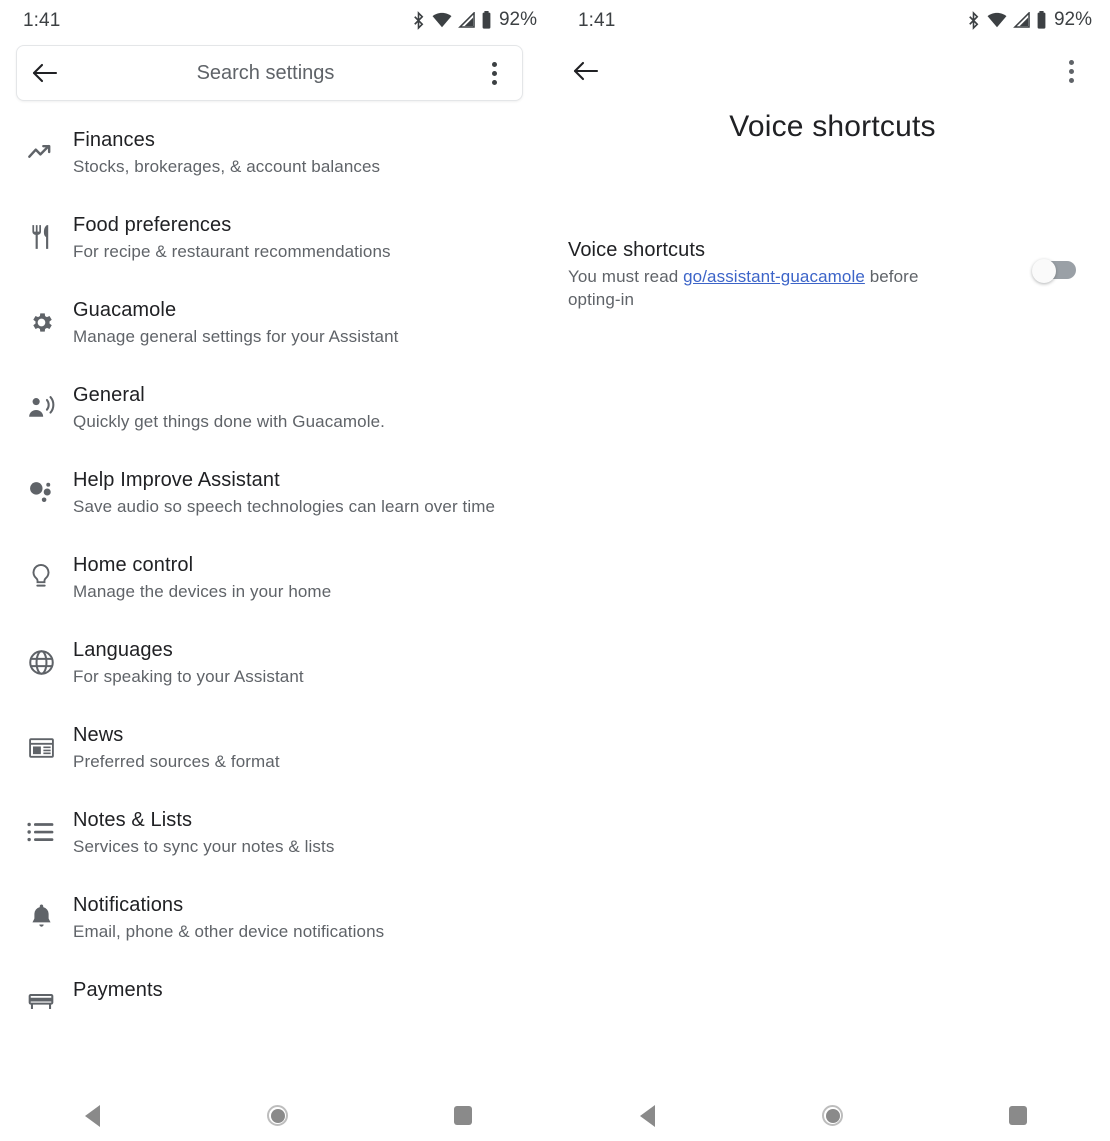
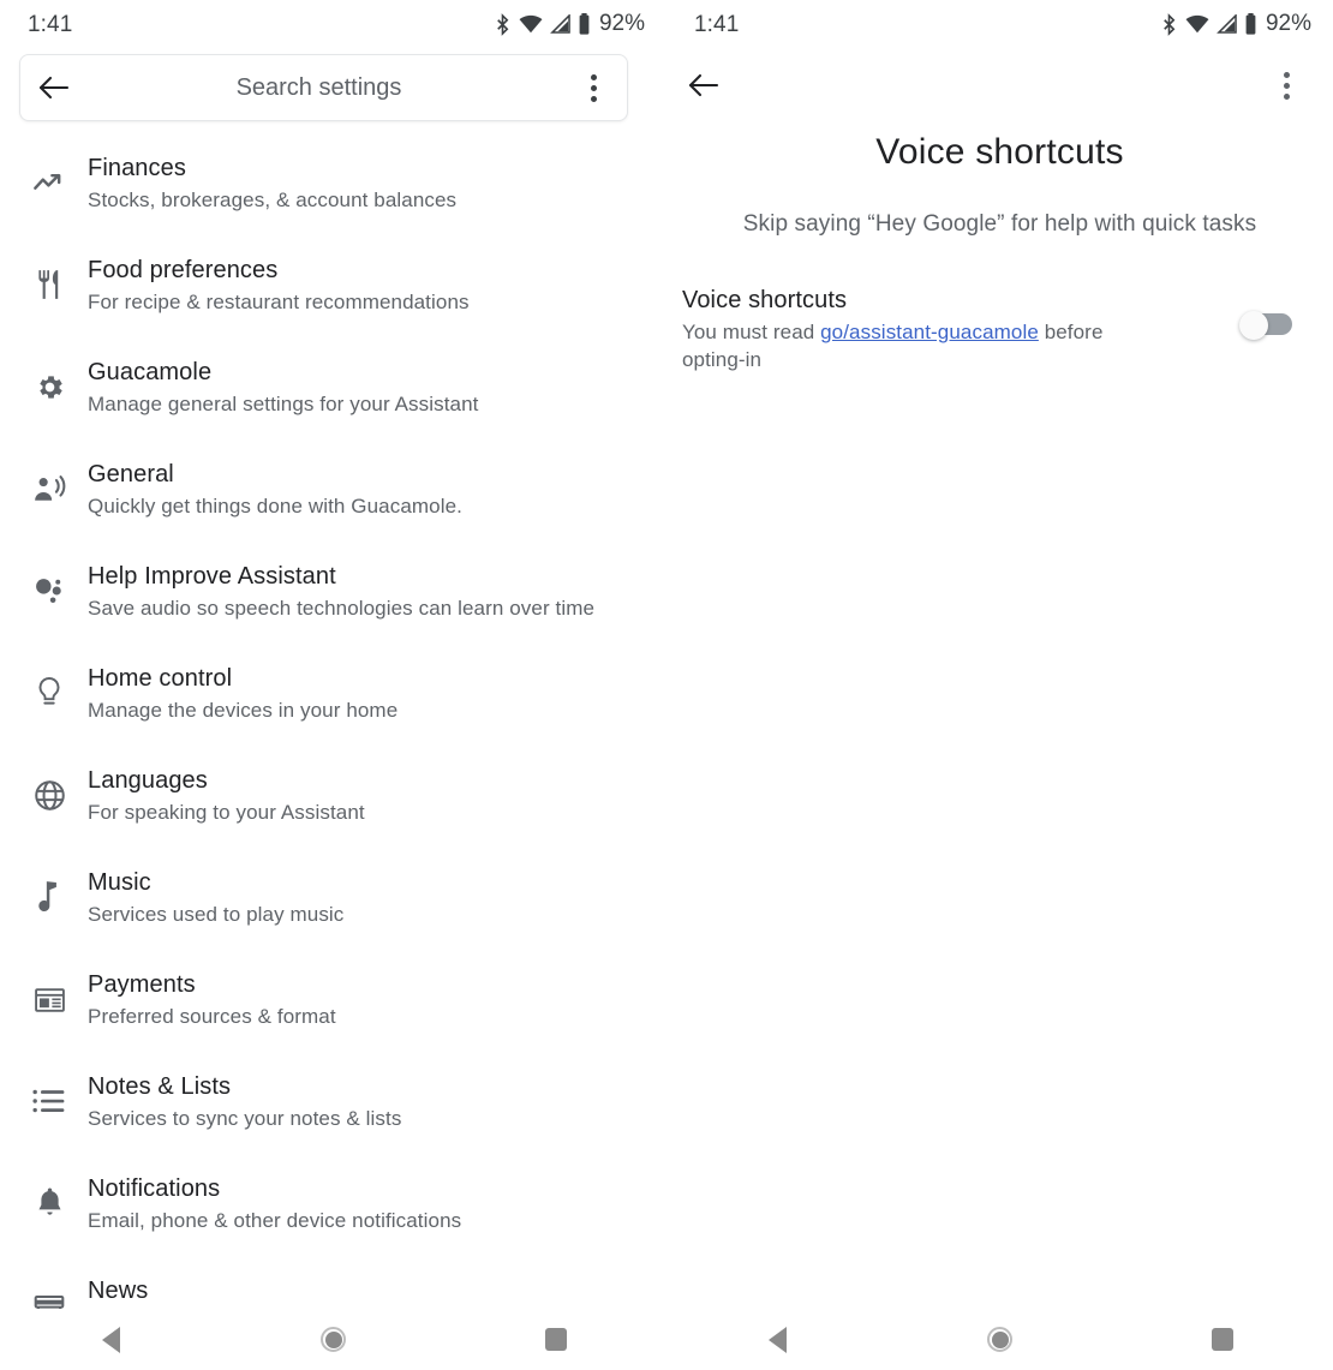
  1:41
  92%
  Search settings
  Finances
  Stocks, brokerages, & account balances
  Food preferences
  For recipe & restaurant recommendations
  Guacamole
  Manage general settings for your Assistant
  General
  Quickly get things done with Guacamole.
  Help Improve Assistant
  Save audio so speech technologies can learn over time
  Home control
  Manage the devices in your home
  Languages
  For speaking to your Assistant
+ Music
+ Services used to play music
- News
+ Payments
  Preferred sources & format
  Notes & Lists
  Services to sync your notes & lists
  Notifications
  Email, phone & other device notifications
- Payments
+ News
  1:41
  92%
  Voice shortcuts
+ Skip saying “Hey Google” for help with quick tasks
  Voice shortcuts
  You must read go/assistant-guacamole before opting-in
